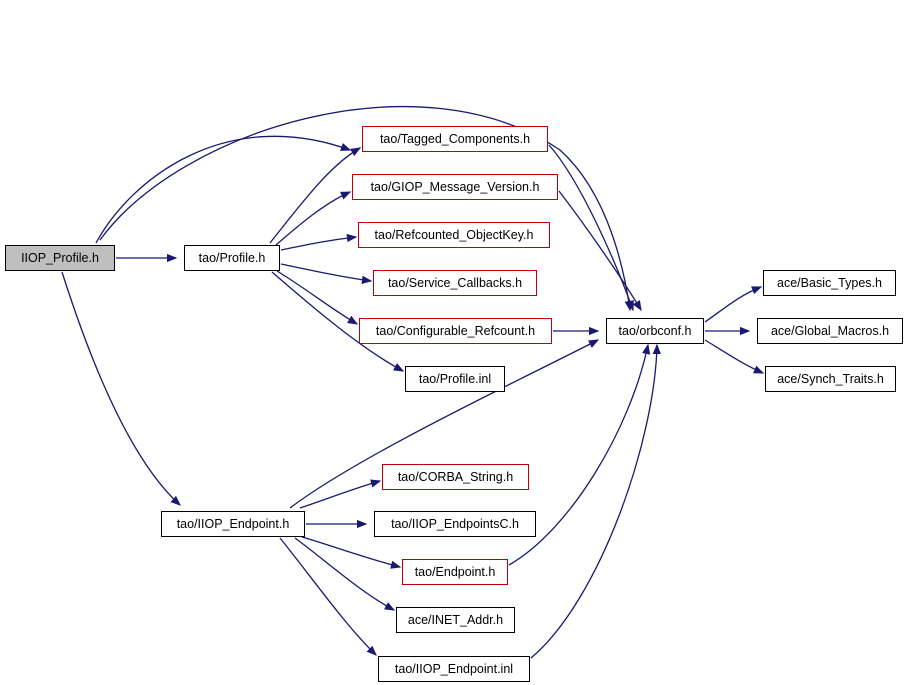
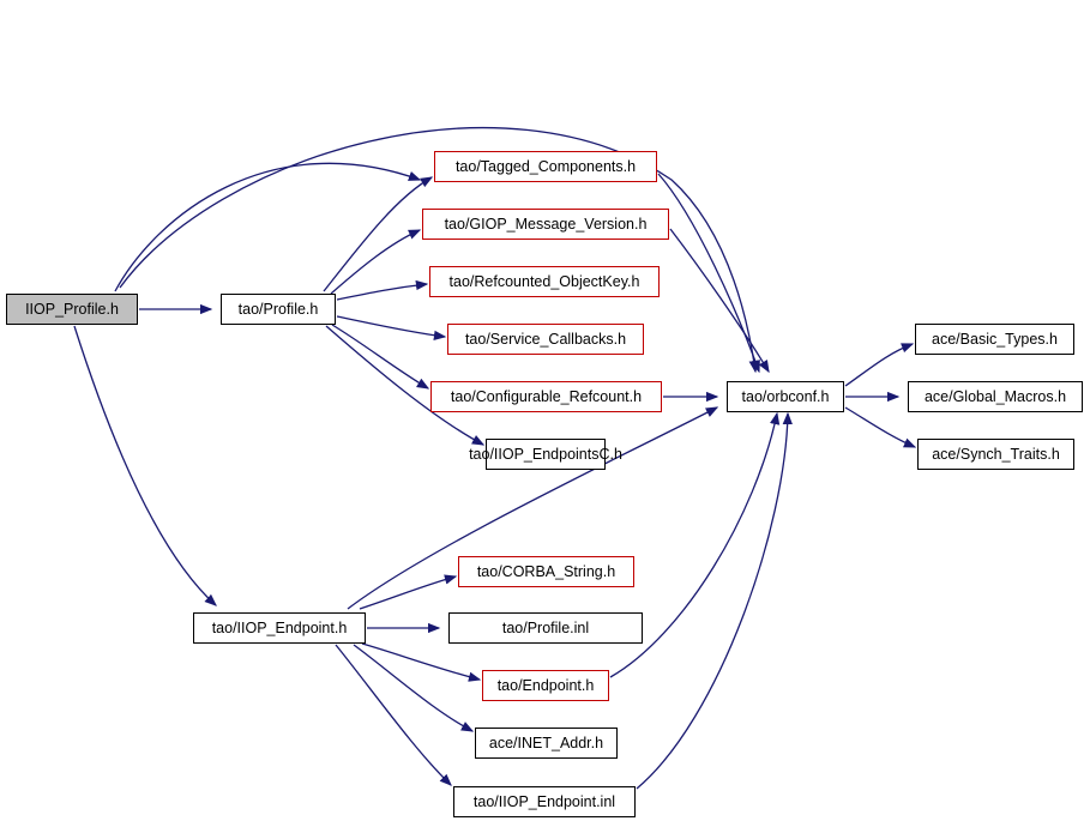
  IIOP_Profile.h
  tao/Profile.h
  tao/Tagged_Components.h
  tao/GIOP_Message_Version.h
  tao/Refcounted_ObjectKey.h
  tao/Service_Callbacks.h
  tao/Configurable_Refcount.h
- tao/Profile.inl
+ tao/IIOP_EndpointsC.h
  tao/orbconf.h
  ace/Basic_Types.h
  ace/Global_Macros.h
  ace/Synch_Traits.h
  tao/IIOP_Endpoint.h
  tao/CORBA_String.h
- tao/IIOP_EndpointsC.h
+ tao/Profile.inl
  tao/Endpoint.h
  ace/INET_Addr.h
  tao/IIOP_Endpoint.inl
